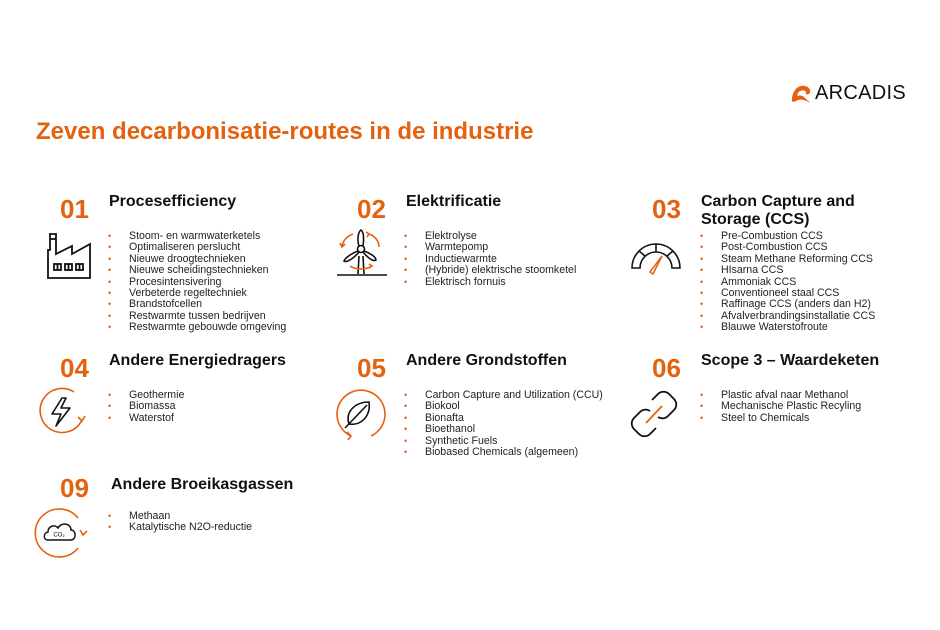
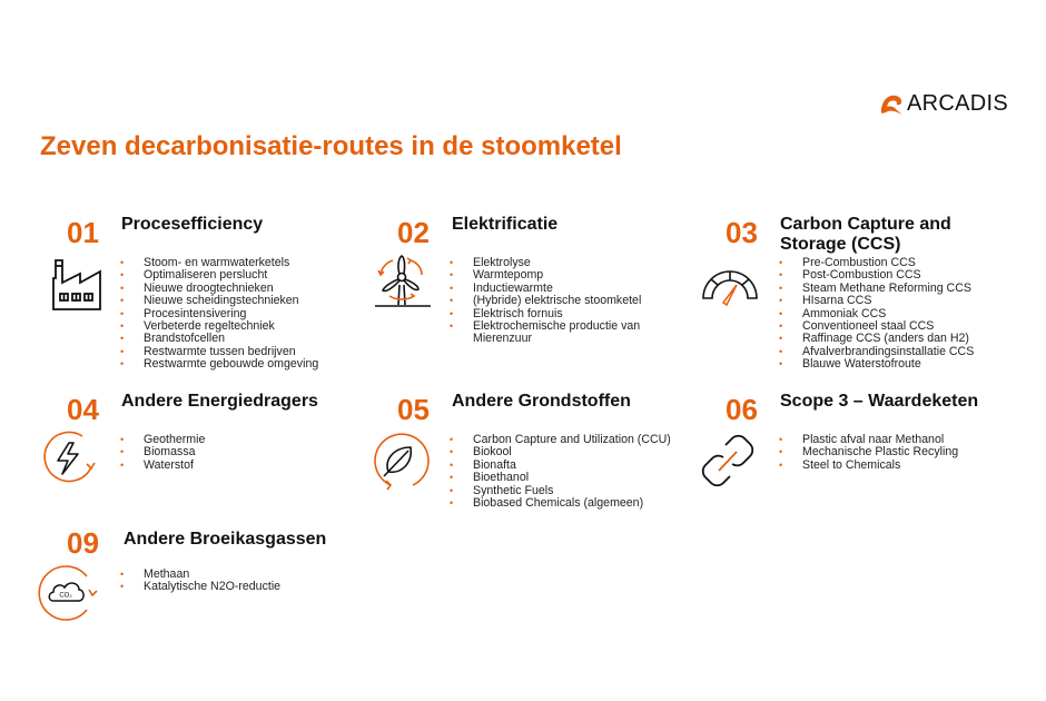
  ARCADIS
- Zeven decarbonisatie-routes in de industrie
+ Zeven decarbonisatie-routes in de stoomketel
  01
  Procesefficiency
  Stoom- en warmwaterketels
  Optimaliseren perslucht
  Nieuwe droogtechnieken
  Nieuwe scheidingstechnieken
  Procesintensivering
  Verbeterde regeltechniek
  Brandstofcellen
  Restwarmte tussen bedrijven
  Restwarmte gebouwde omgeving
  02
  Elektrificatie
  Elektrolyse
  Warmtepomp
  Inductiewarmte
  (Hybride) elektrische stoomketel
  Elektrisch fornuis
+ Elektrochemische productie van Mierenzuur
  03
  Carbon Capture and Storage (CCS)
  Pre-Combustion CCS
  Post-Combustion CCS
  Steam Methane Reforming CCS
  HIsarna CCS
  Ammoniak CCS
  Conventioneel staal CCS
  Raffinage CCS (anders dan H2)
  Afvalverbrandingsinstallatie CCS
  Blauwe Waterstofroute
  04
  Andere Energiedragers
  Geothermie
  Biomassa
  Waterstof
  05
  Andere Grondstoffen
  Carbon Capture and Utilization (CCU)
  Biokool
  Bionafta
  Bioethanol
  Synthetic Fuels
  Biobased Chemicals (algemeen)
  06
  Scope 3 – Waardeketen
  Plastic afval naar Methanol
  Mechanische Plastic Recyling
  Steel to Chemicals
  09
  Andere Broeikasgassen
  Methaan
  Katalytische N2O-reductie
